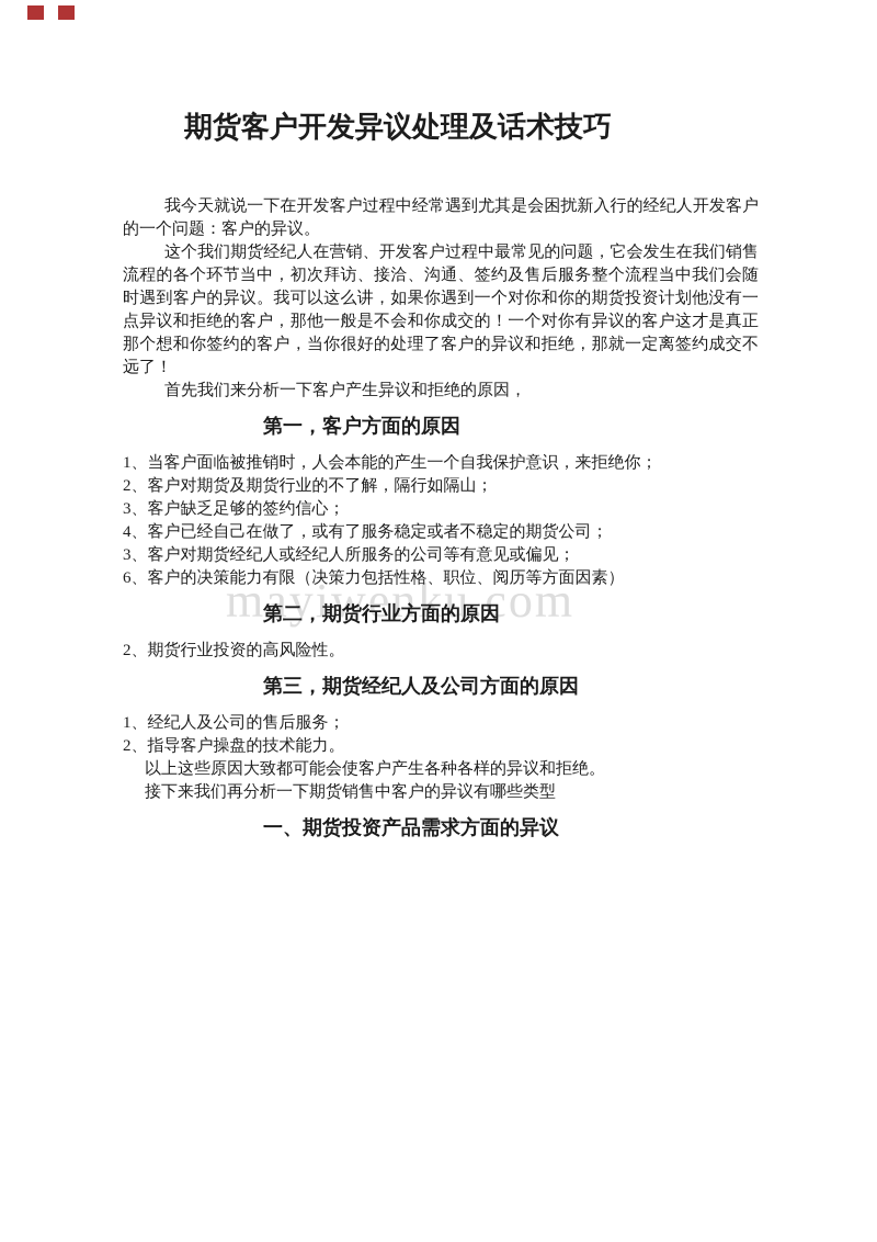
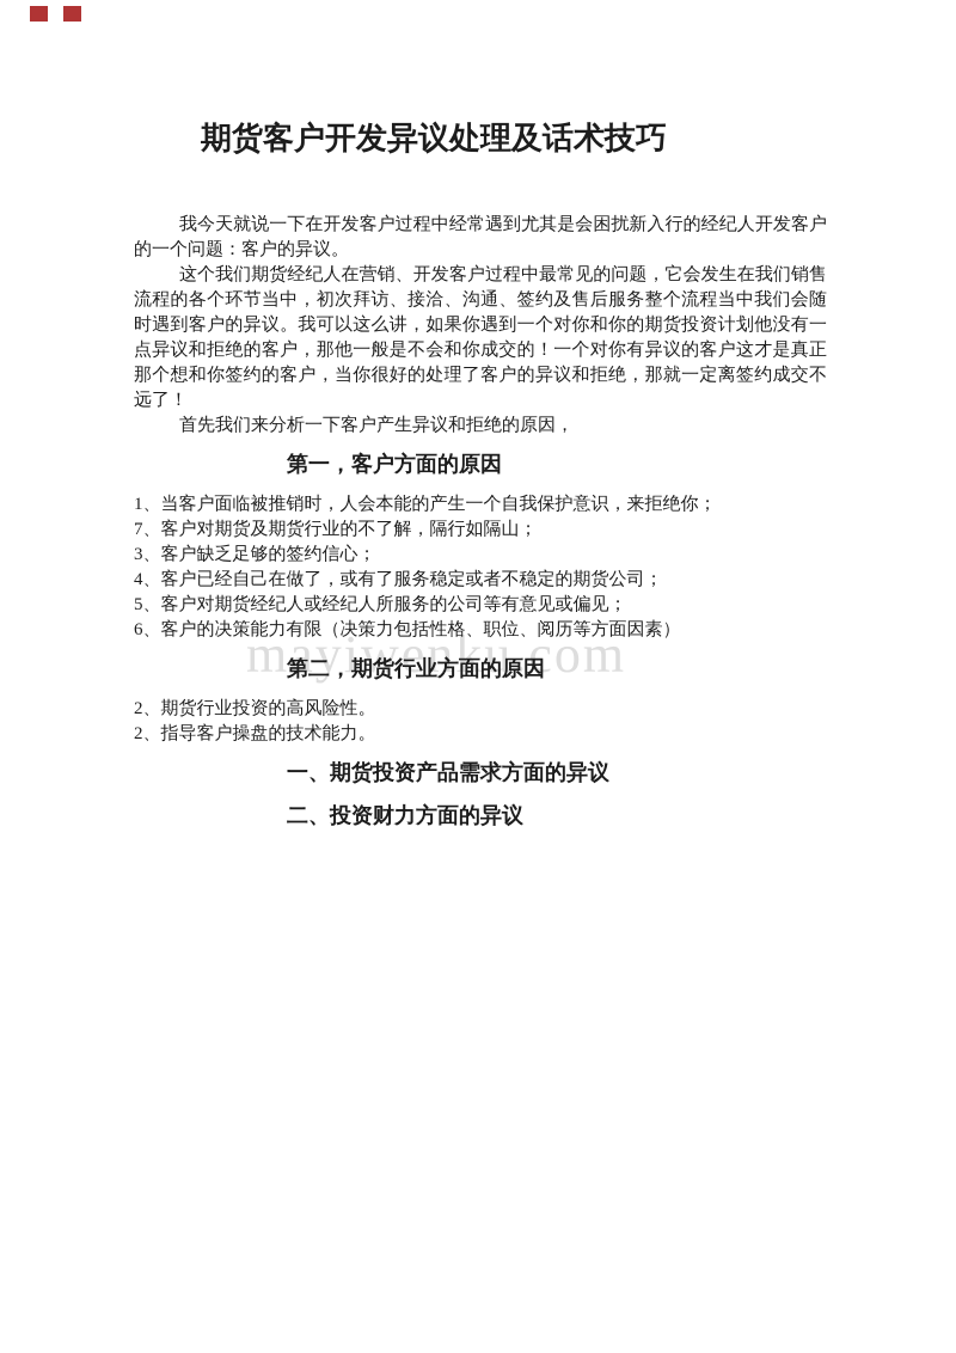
  mayiwenku.com
  期货客户开发异议处理及话术技巧
  我今天就说一下在开发客户过程中经常遇到尤其是会困扰新入行的经纪人开发客户的一个问题：客户的异议。
  这个我们期货经纪人在营销、开发客户过程中最常见的问题，它会发生在我们销售流程的各个环节当中，初次拜访、接洽、沟通、签约及售后服务整个流程当中我们会随时遇到客户的异议。我可以这么讲，如果你遇到一个对你和你的期货投资计划他没有一点异议和拒绝的客户，那他一般是不会和你成交的！一个对你有异议的客户这才是真正那个想和你签约的客户，当你很好的处理了客户的异议和拒绝，那就一定离签约成交不远了！
  首先我们来分析一下客户产生异议和拒绝的原因，
  第一，客户方面的原因
  1、当客户面临被推销时，人会本能的产生一个自我保护意识，来拒绝你；
- 2、客户对期货及期货行业的不了解，隔行如隔山；
+ 7、客户对期货及期货行业的不了解，隔行如隔山；
  3、客户缺乏足够的签约信心；
  4、客户已经自己在做了，或有了服务稳定或者不稳定的期货公司；
- 3、客户对期货经纪人或经纪人所服务的公司等有意见或偏见；
+ 5、客户对期货经纪人或经纪人所服务的公司等有意见或偏见；
  6、客户的决策能力有限（决策力包括性格、职位、阅历等方面因素）
  第二，期货行业方面的原因
  2、期货行业投资的高风险性。
- 第三，期货经纪人及公司方面的原因
- 1、经纪人及公司的售后服务；
  2、指导客户操盘的技术能力。
- 以上这些原因大致都可能会使客户产生各种各样的异议和拒绝。
- 接下来我们再分析一下期货销售中客户的异议有哪些类型
  一、期货投资产品需求方面的异议
+ 二、投资财力方面的异议
